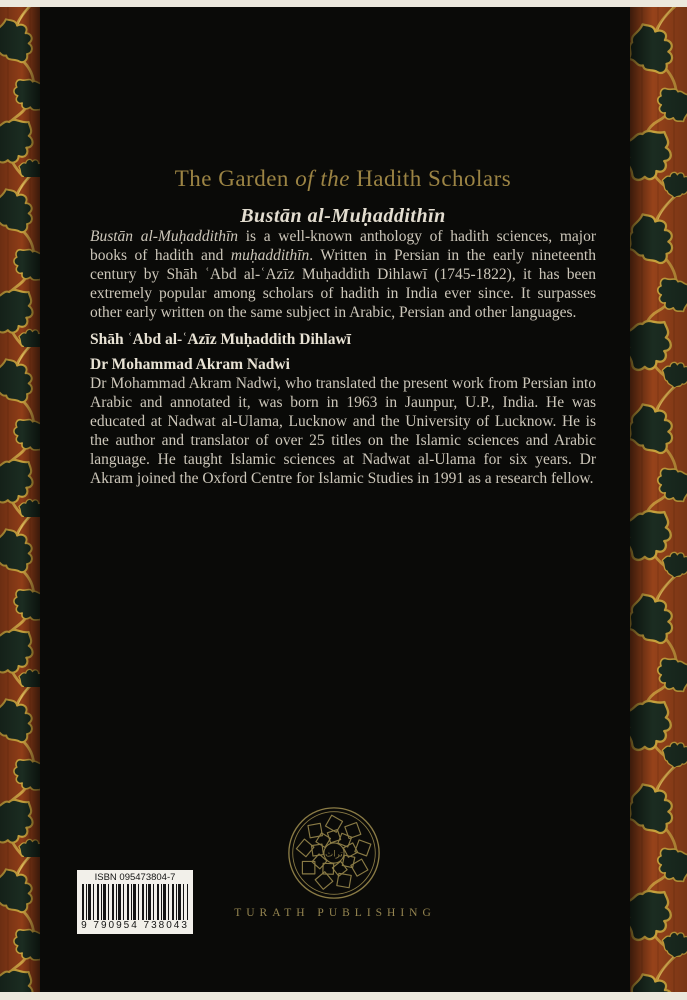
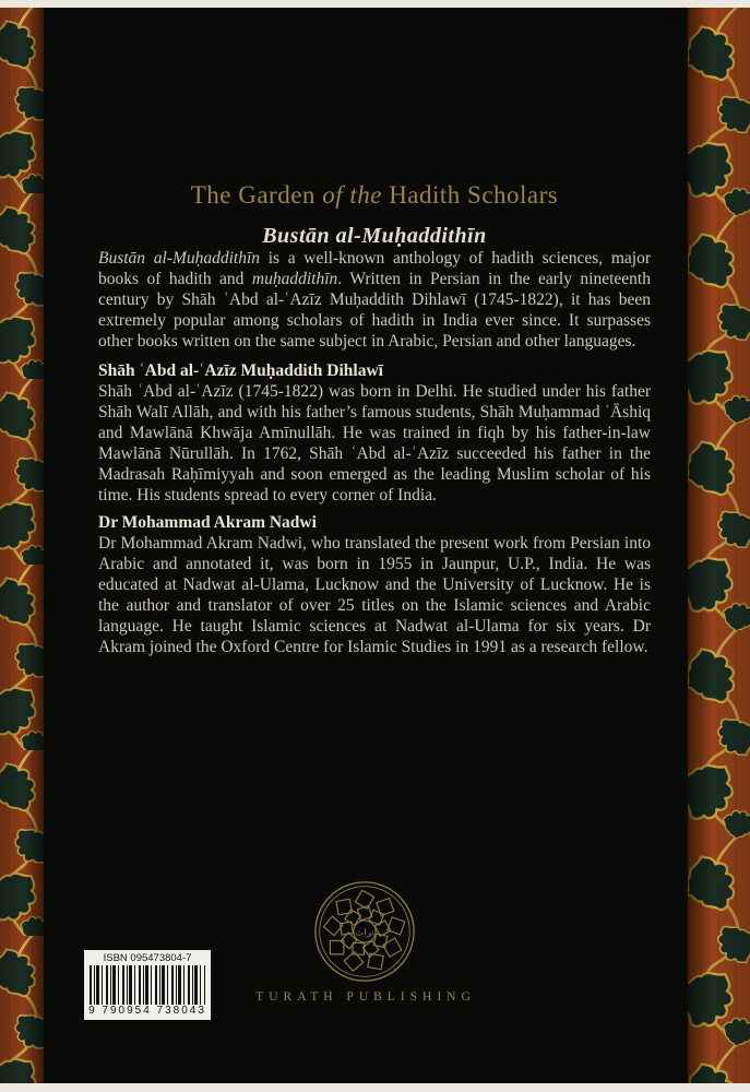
  The Garden of the Hadith Scholars
  Bustān al-Muḥaddithīn
- Bustān al-Muḥaddithīn is a well-known anthology of hadith sciences, major books of hadith and muḥaddithīn. Written in Persian in the early nineteenth century by Shāh ʿAbd al-ʿAzīz Muḥaddith Dihlawī (1745-1822), it has been extremely popular among scholars of hadith in India ever since. It surpasses other early written on the same subject in Arabic, Persian and other languages.
+ Bustān al-Muḥaddithīn is a well-known anthology of hadith sciences, major books of hadith and muḥaddithīn. Written in Persian in the early nineteenth century by Shāh ʿAbd al-ʿAzīz Muḥaddith Dihlawī (1745-1822), it has been extremely popular among scholars of hadith in India ever since. It surpasses other books written on the same subject in Arabic, Persian and other languages.
  Shāh ʿAbd al-ʿAzīz Muḥaddith Dihlawī
+ Shāh ʿAbd al-ʿAzīz (1745-1822) was born in Delhi. He studied under his father Shāh Walī Allāh, and with his father’s famous students, Shāh Muḥammad ʿĀshiq and Mawlānā Khwāja Amīnullāh. He was trained in fiqh by his father-in-law Mawlānā Nūrullāh. In 1762, Shāh ʿAbd al-ʿAzīz succeeded his father in the Madrasah Raḥīmiyyah and soon emerged as the leading Muslim scholar of his time. His students spread to every corner of India.
  Dr Mohammad Akram Nadwi
- Dr Mohammad Akram Nadwi, who translated the present work from Persian into Arabic and annotated it, was born in 1963 in Jaunpur, U.P., India. He was educated at Nadwat al-Ulama, Lucknow and the University of Lucknow. He is the author and translator of over 25 titles on the Islamic sciences and Arabic language. He taught Islamic sciences at Nadwat al-Ulama for six years. Dr Akram joined the Oxford Centre for Islamic Studies in 1991 as a research fellow.
+ Dr Mohammad Akram Nadwi, who translated the present work from Persian into Arabic and annotated it, was born in 1955 in Jaunpur, U.P., India. He was educated at Nadwat al-Ulama, Lucknow and the University of Lucknow. He is the author and translator of over 25 titles on the Islamic sciences and Arabic language. He taught Islamic sciences at Nadwat al-Ulama for six years. Dr Akram joined the Oxford Centre for Islamic Studies in 1991 as a research fellow.
  ISBN 095473804-7
  9 790954 738043
  تراث
  TURATH PUBLISHING
